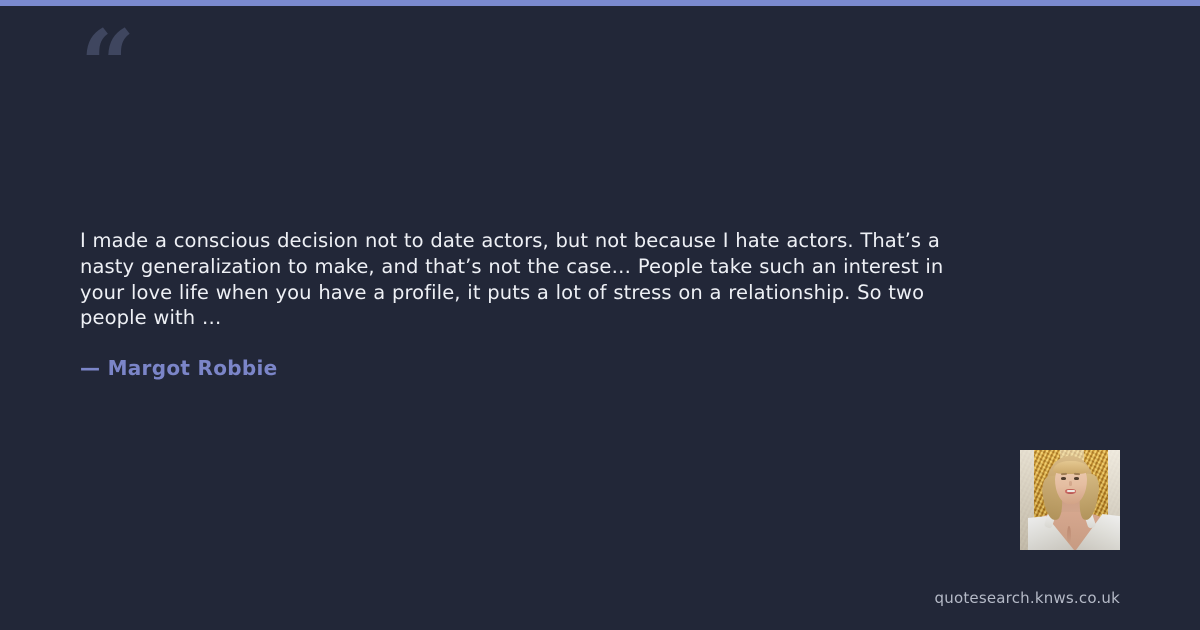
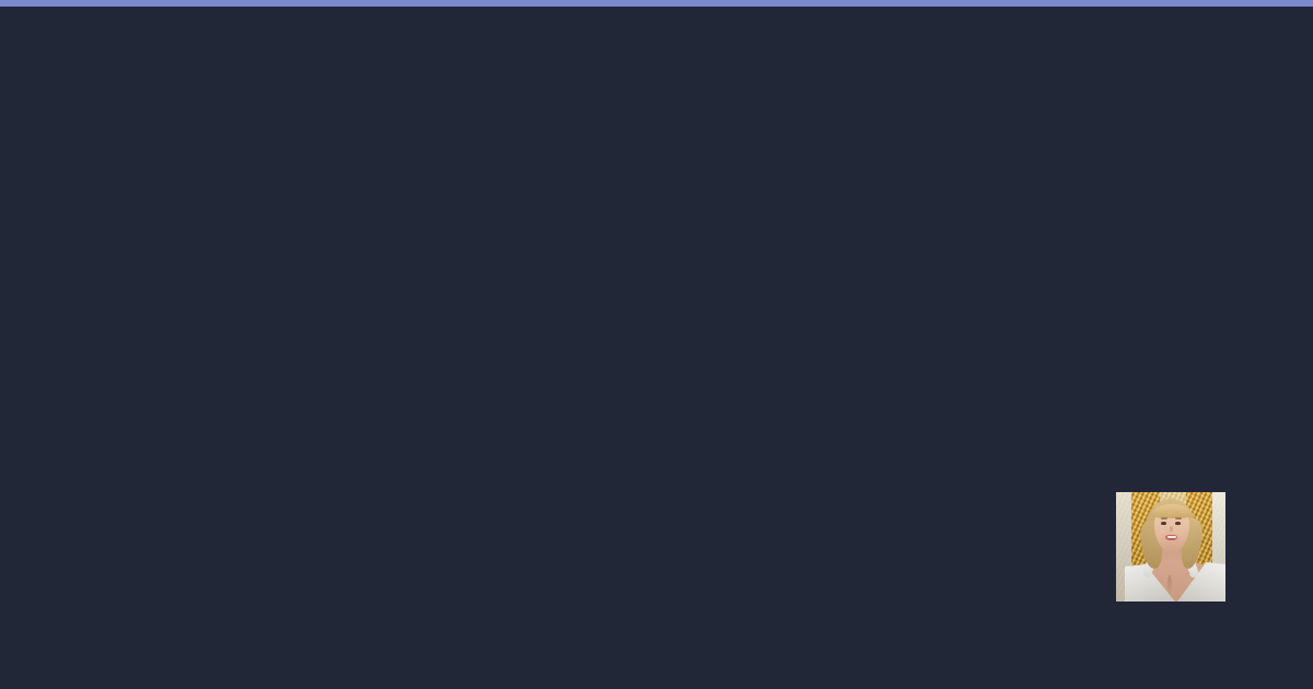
- “
- I made a conscious decision not to date actors, but not because I hate actors. That’s a nasty generalization to make, and that’s not the case… People take such an interest in your love life when you have a profile, it puts a lot of stress on a relationship. So two people with …
- — Margot Robbie
- quotesearch.knws.co.uk
